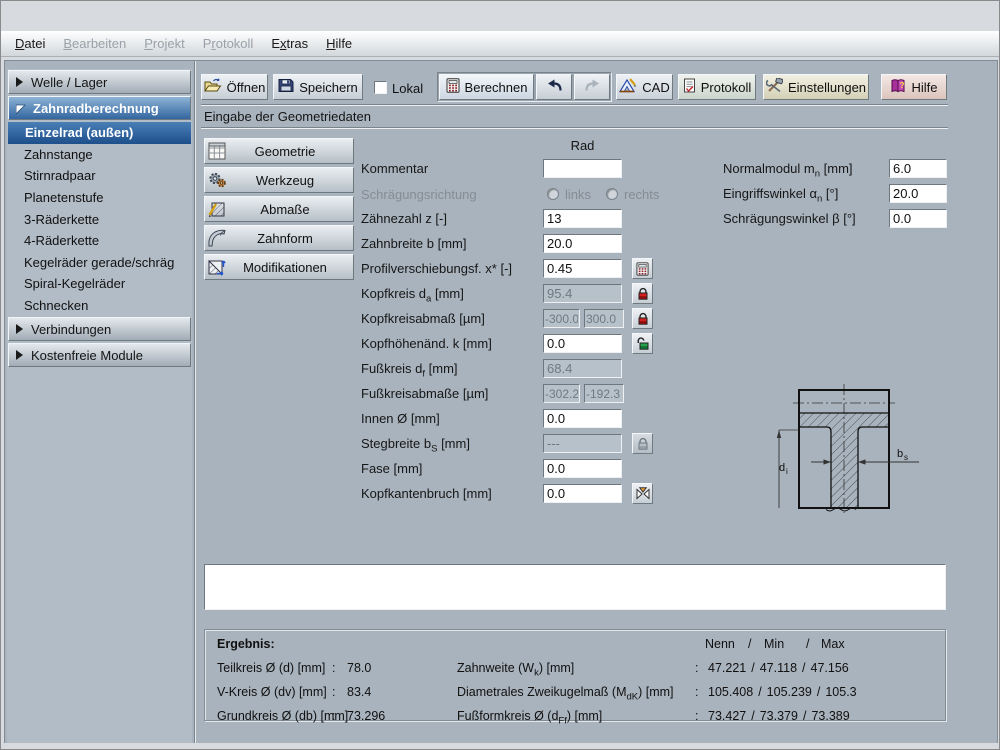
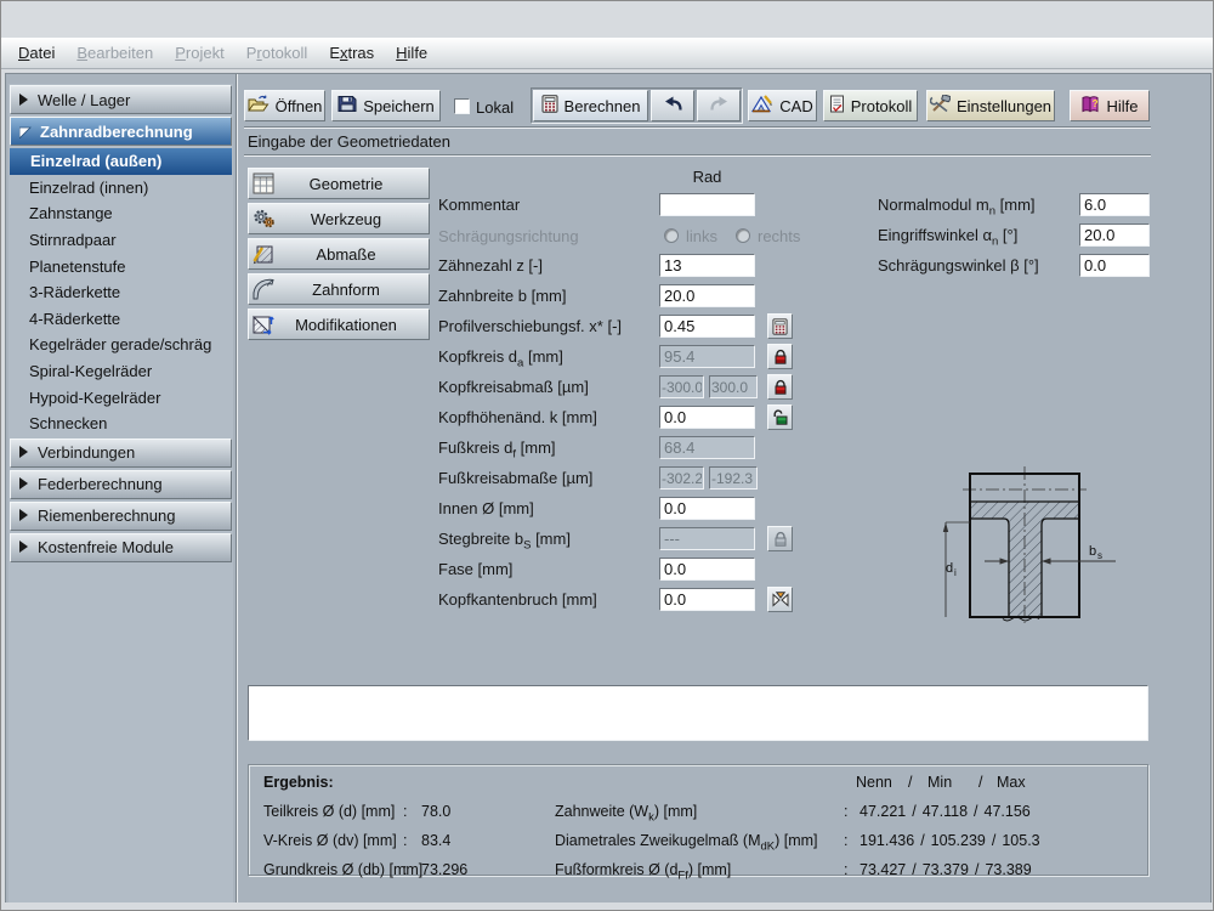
  Datei
  Bearbeiten
  Projekt
  Protokoll
  Extras
  Hilfe
  Welle / Lager
  Zahnradberechnung
  Einzelrad (außen)
+ Einzelrad (innen)
  Zahnstange
  Stirnradpaar
  Planetenstufe
  3-Räderkette
  4-Räderkette
  Kegelräder gerade/schräg
  Spiral-Kegelräder
+ Hypoid-Kegelräder
  Schnecken
  Verbindungen
+ Federberechnung
+ Riemenberechnung
  Kostenfreie Module
  Öffnen
  Speichern
  Lokal
  Berechnen
  CAD
  Protokoll
  Einstellungen
  ?
  Hilfe
  Eingabe der Geometriedaten
  Geometrie
  Werkzeug
  Abmaße
  Zahnform
  Modifikationen
  Rad
  Kommentar
  Schrägungsrichtung
  links
  rechts
  Zähnezahl z [-]
  13
  Zahnbreite b [mm]
  20.0
  Profilverschiebungsf. x* [-]
  0.45
  Kopfkreis da [mm]
  95.4
  Kopfkreisabmaß [µm]
  -300.0
  300.0
  Kopfhöhenänd. k [mm]
  0.0
  Fußkreis df [mm]
  68.4
  Fußkreisabmaße [µm]
  -302.2
  -192.3
  Innen Ø [mm]
  0.0
  Stegbreite bS [mm]
  ---
  Fase [mm]
  0.0
  Kopfkantenbruch [mm]
  0.0
  Normalmodul mn [mm]
  6.0
  Eingriffswinkel αn [°]
  20.0
  Schrägungswinkel β [°]
  0.0
  d
  i
  b
  s
  Ergebnis:
  Nenn
  /
  Min
  /
  Max
  Teilkreis Ø (d) [mm]
  :
  78.0
  Zahnweite (Wk) [mm]
  :
  47.221 / 47.118 / 47.156
  V-Kreis Ø (dv) [mm]
  :
  83.4
  Diametrales Zweikugelmaß (MdK) [mm]
  :
- 105.408 / 105.239 / 105.3
+ 191.436 / 105.239 / 105.3
  Grundkreis Ø (db) [mm]
  :
  73.296
  Fußformkreis Ø (dFf) [mm]
  :
  73.427 / 73.379 / 73.389
